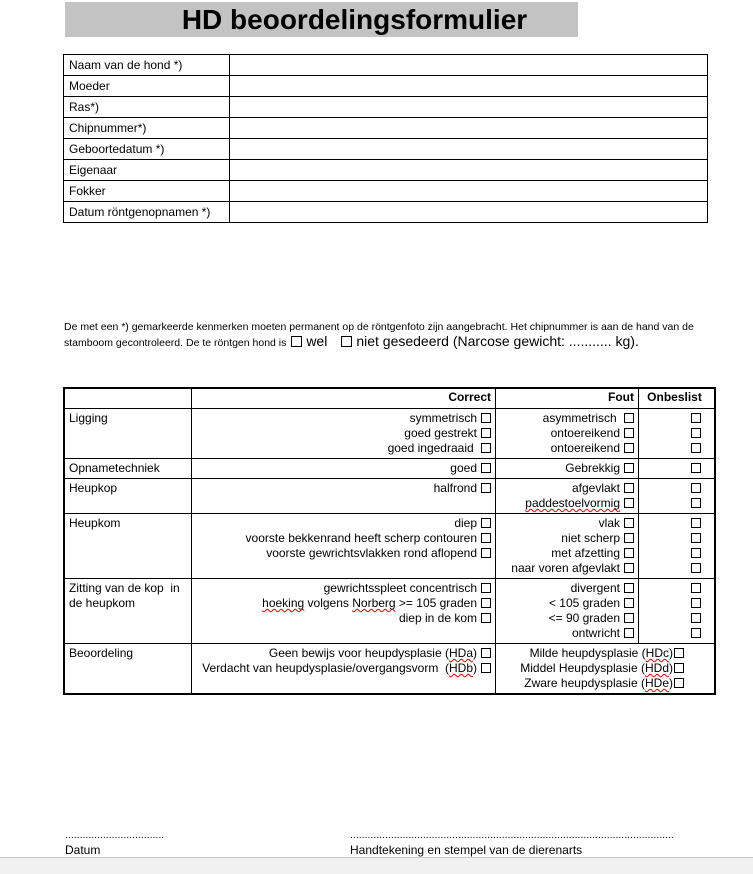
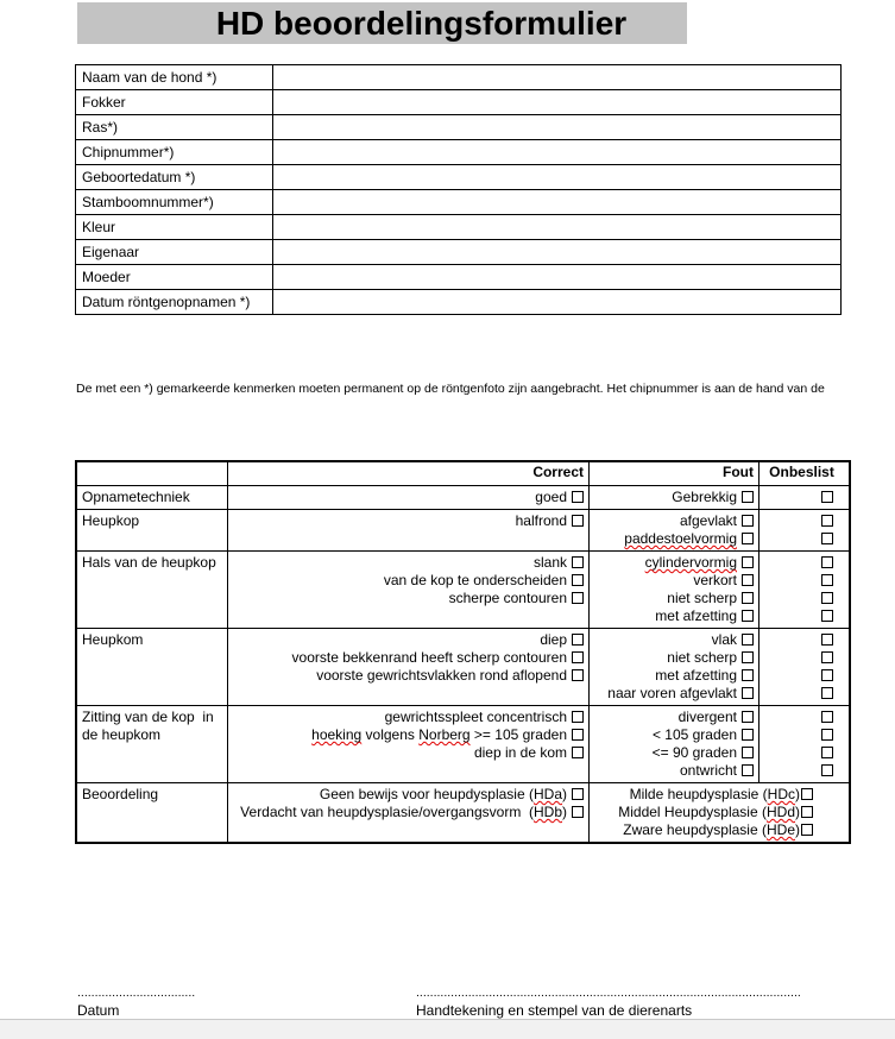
  HD beoordelingsformulier
  Naam van de hond *)
- Moeder
+ Fokker
  Ras*)
  Chipnummer*)
  Geboortedatum *)
+ Stamboomnummer*)
+ Kleur
  Eigenaar
- Fokker
+ Moeder
  Datum röntgenopnamen *)
  De met een *) gemarkeerde kenmerken moeten permanent op de röntgenfoto zijn aangebracht. Het chipnummer is aan de hand van de
- stamboom gecontroleerd. De te röntgen hond is wel niet gesedeerd (Narcose gewicht: ........... kg).
  	Correct	Fout	Onbeslist
- Ligging	symmetrischgoed gestrektgoed ingedraaid	asymmetrisch ontoereikendontoereikend
  Opnametechniek	goed	Gebrekkig
  Heupkop	halfrond	afgevlaktpaddestoelvormig
+ Hals van de heupkop	slankvan de kop te onderscheidenscherpe contouren	cylindervormigverkortniet scherpmet afzetting
  Heupkom	diepvoorste bekkenrand heeft scherp contourenvoorste gewrichtsvlakken rond aflopend	vlakniet scherpmet afzettingnaar voren afgevlakt
  Zitting van de kop in de heupkom	gewrichtsspleet concentrischhoeking volgens Norberg >= 105 gradendiep in de kom	divergent< 105 graden<= 90 gradenontwricht
  Beoordeling	Geen bewijs voor heupdysplasie (HDa)Verdacht van heupdysplasie/overgangsvorm (HDb)	Milde heupdysplasie (HDc)Middel Heupdysplasie (HDd)Zware heupdysplasie (HDe)
  ..................................
  Datum
  ...............................................................................................................
  Handtekening en stempel van de dierenarts
